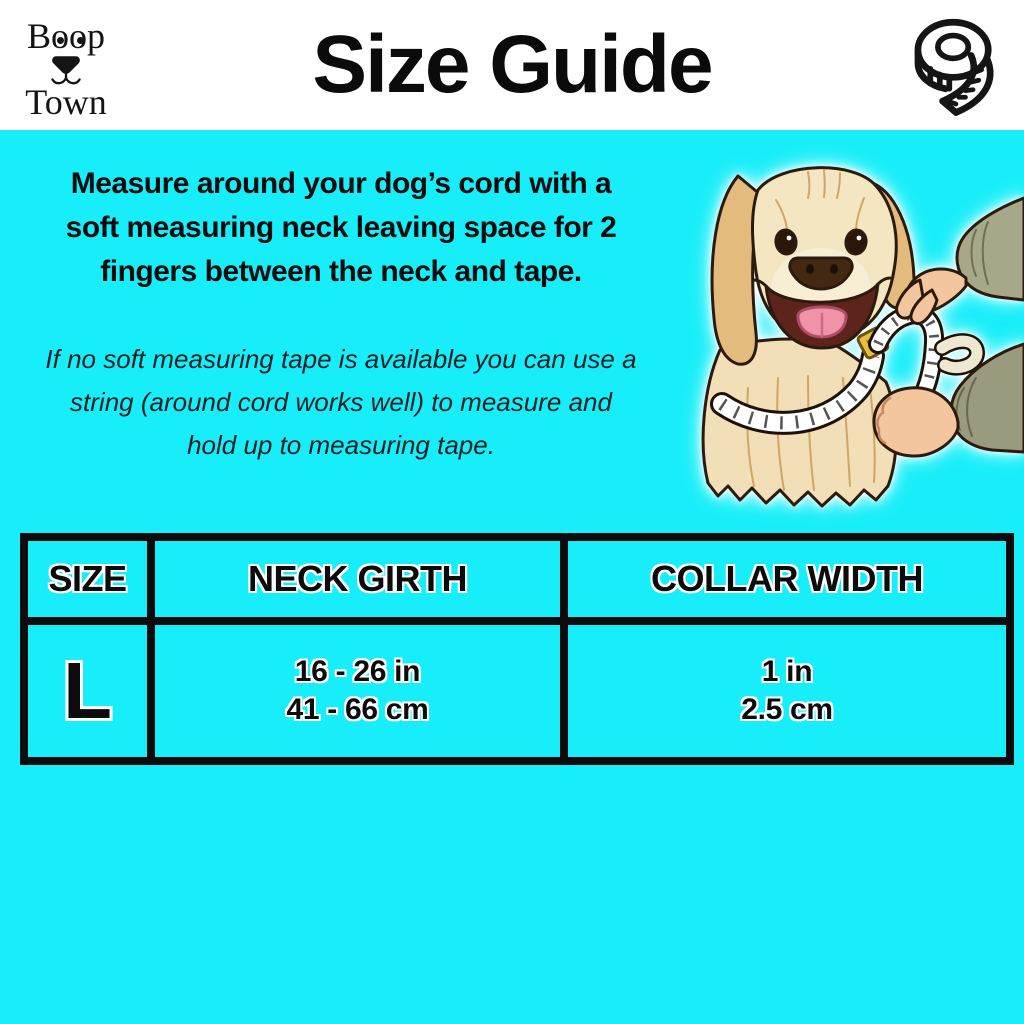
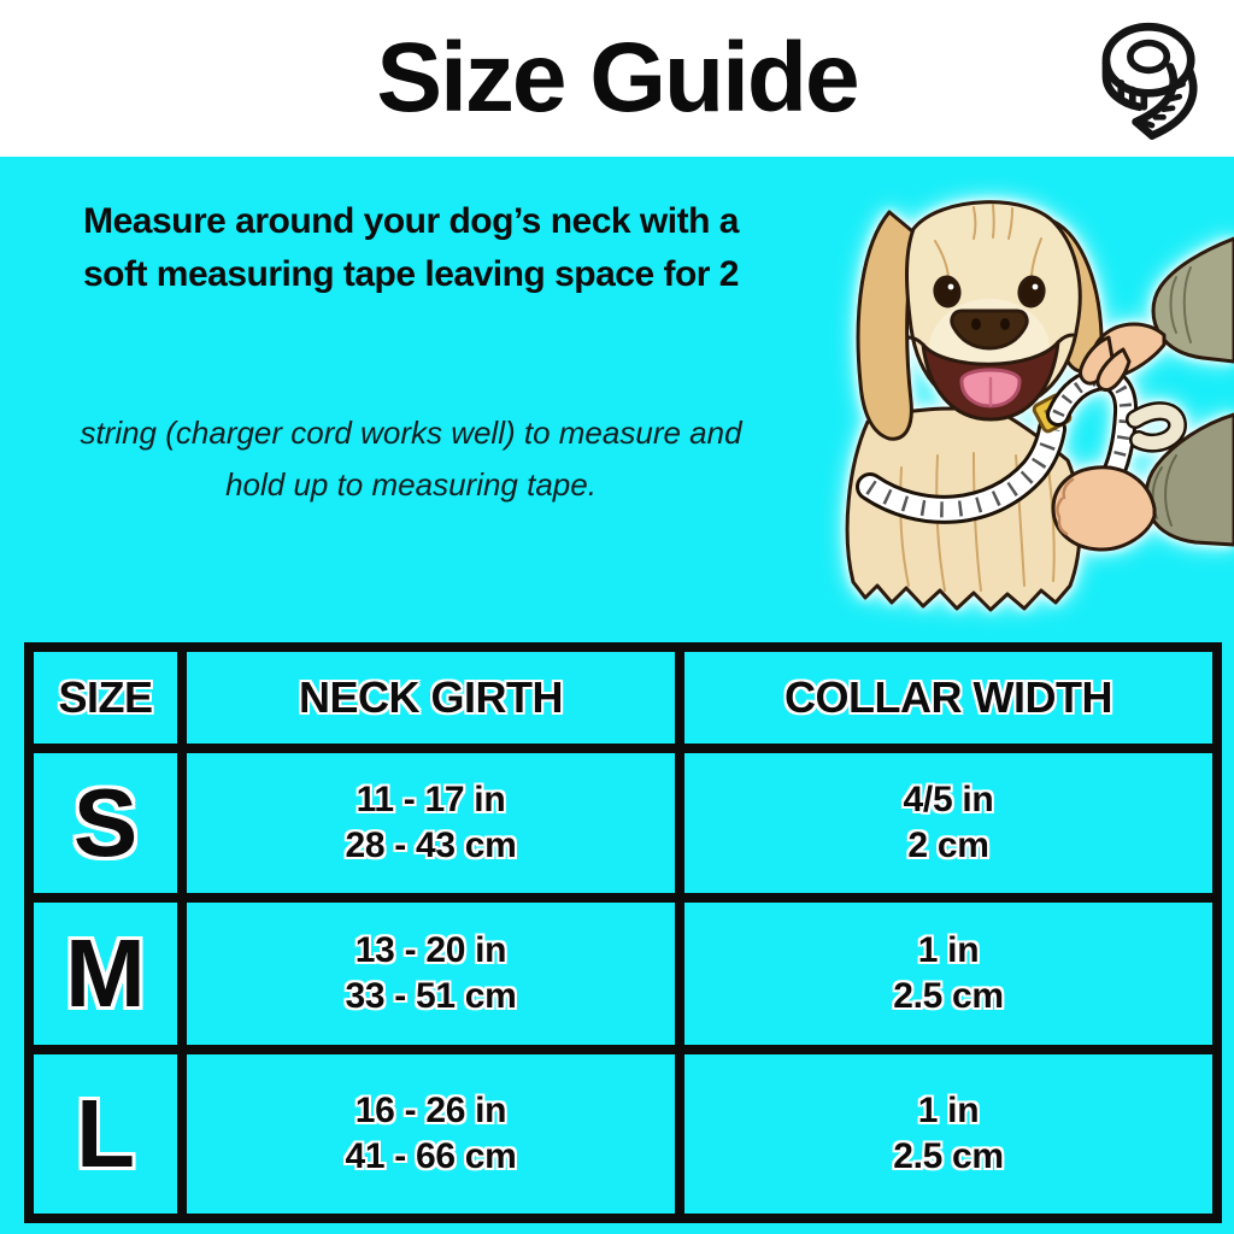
- Boop
- Town
  Size Guide
- Measure around your dog’s cord with a
+ Measure around your dog’s neck with a
- soft measuring neck leaving space for 2
+ soft measuring tape leaving space for 2
- fingers between the neck and tape.
- If no soft measuring tape is available you can use a
- string (around cord works well) to measure and
+ string (charger cord works well) to measure and
  hold up to measuring tape.
  SIZE	NECK GIRTH	COLLAR WIDTH
+ S	11 - 17 in 28 - 43 cm	4/5 in 2 cm
+ M	13 - 20 in 33 - 51 cm	1 in 2.5 cm
  L	16 - 26 in 41 - 66 cm	1 in 2.5 cm
